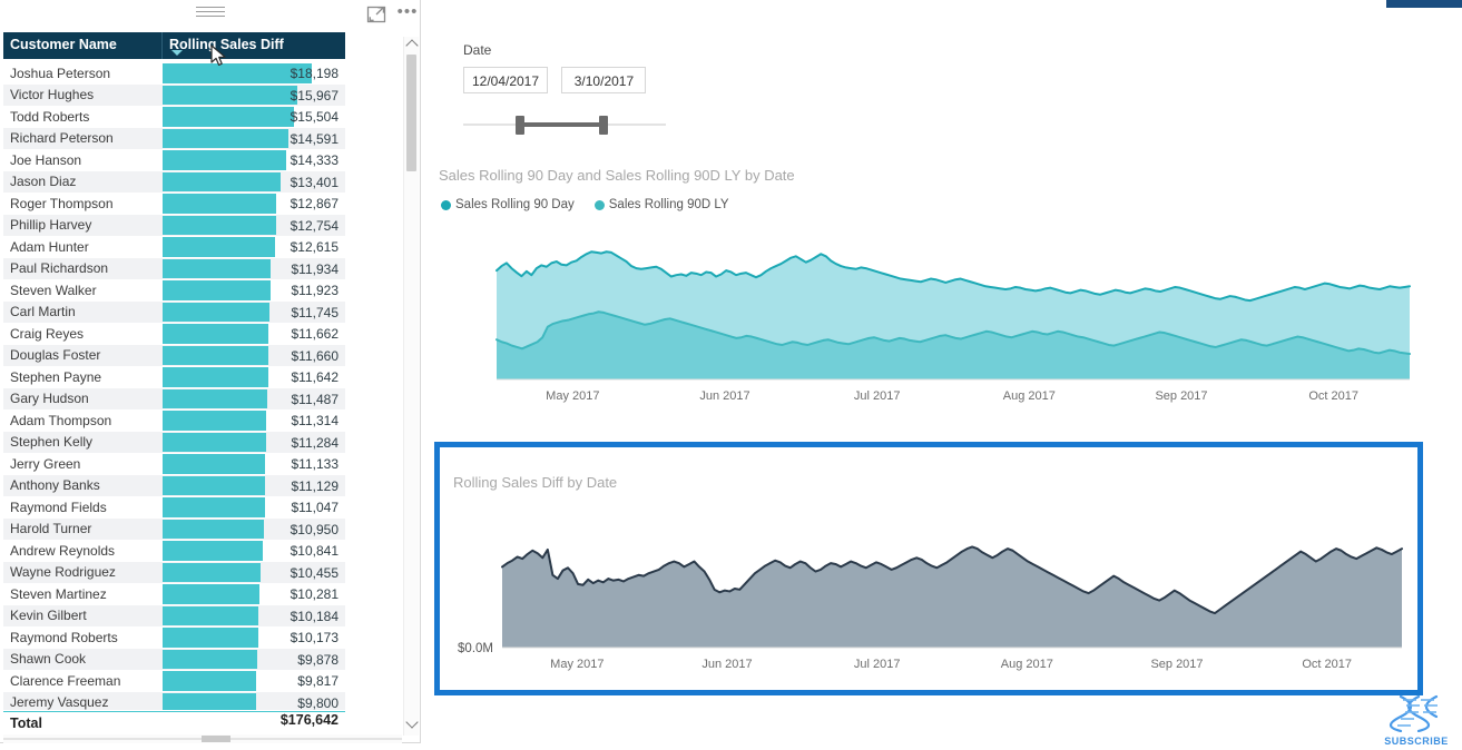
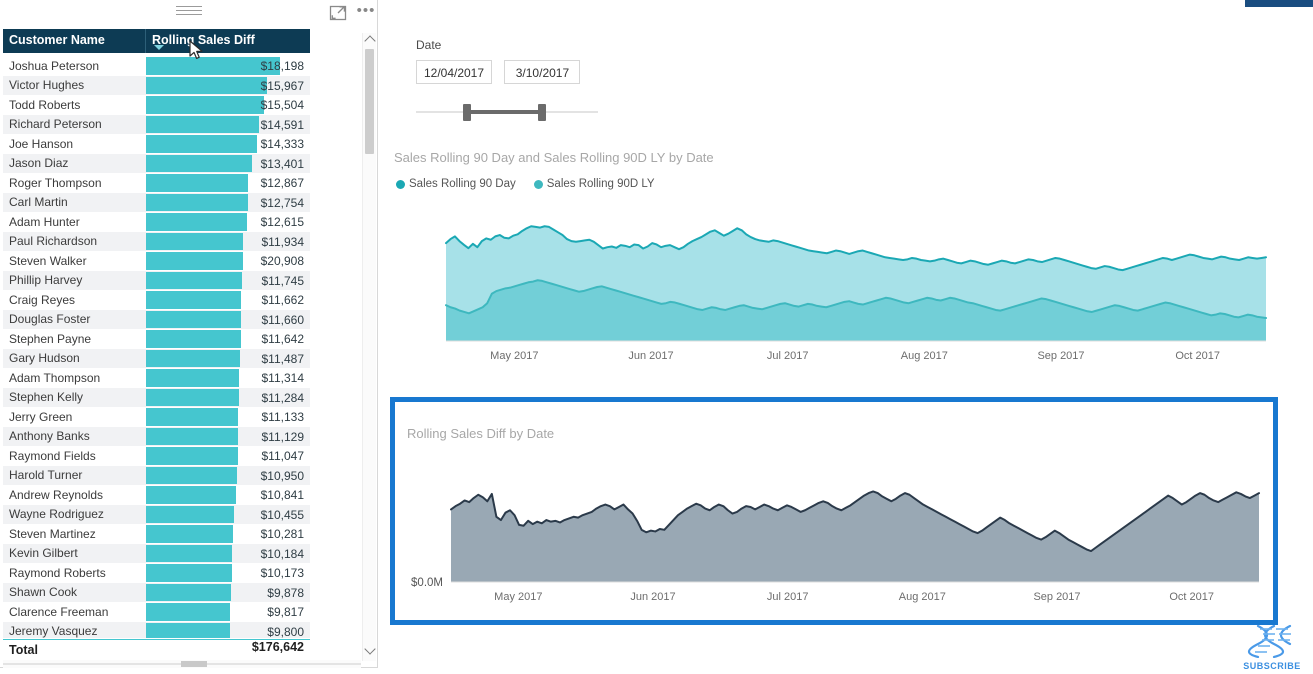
  •••
  Customer Name
  Rolling Sales Diff
  Joshua Peterson
  $18,198
  Victor Hughes
  $15,967
  Todd Roberts
  $15,504
  Richard Peterson
  $14,591
  Joe Hanson
  $14,333
  Jason Diaz
  $13,401
  Roger Thompson
  $12,867
- Phillip Harvey
+ Carl Martin
  $12,754
  Adam Hunter
  $12,615
  Paul Richardson
  $11,934
  Steven Walker
- $11,923
+ $20,908
- Carl Martin
+ Phillip Harvey
  $11,745
  Craig Reyes
  $11,662
  Douglas Foster
  $11,660
  Stephen Payne
  $11,642
  Gary Hudson
  $11,487
  Adam Thompson
  $11,314
  Stephen Kelly
  $11,284
  Jerry Green
  $11,133
  Anthony Banks
  $11,129
  Raymond Fields
  $11,047
  Harold Turner
  $10,950
  Andrew Reynolds
  $10,841
  Wayne Rodriguez
  $10,455
  Steven Martinez
  $10,281
  Kevin Gilbert
  $10,184
  Raymond Roberts
  $10,173
  Shawn Cook
  $9,878
  Clarence Freeman
  $9,817
  Jeremy Vasquez
  $9,800
  Total
  $176,642
  Date
  12/04/2017 3/10/2017
  Sales Rolling 90 Day and Sales Rolling 90D LY by Date
  Sales Rolling 90 Day
  Sales Rolling 90D LY
  May 2017
  Jun 2017
  Jul 2017
  Aug 2017
  Sep 2017
  Oct 2017
  Rolling Sales Diff by Date
  $0.0M
  May 2017
  Jun 2017
  Jul 2017
  Aug 2017
  Sep 2017
  Oct 2017
  SUBSCRIBE
